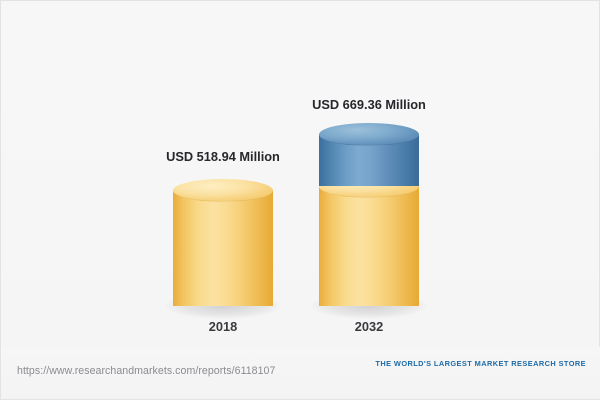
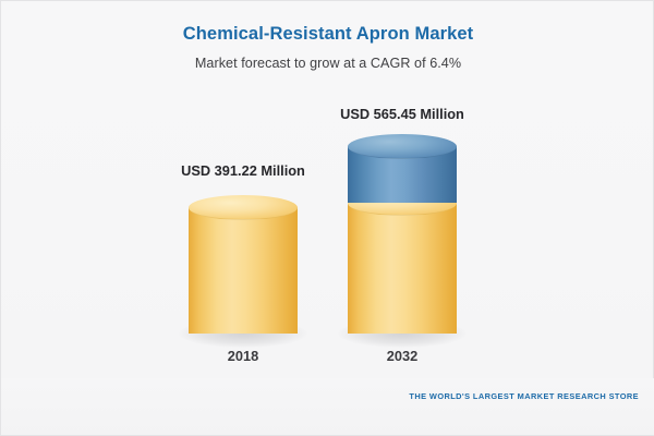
+ Chemical-Resistant Apron Market
+ Market forecast to grow at a CAGR of 6.4%
- USD 518.94 Million
+ USD 391.22 Million
  2018
- USD 669.36 Million
+ USD 565.45 Million
  2032
- https://www.researchandmarkets.com/reports/6118107
  THE WORLD'S LARGEST MARKET RESEARCH STORE
